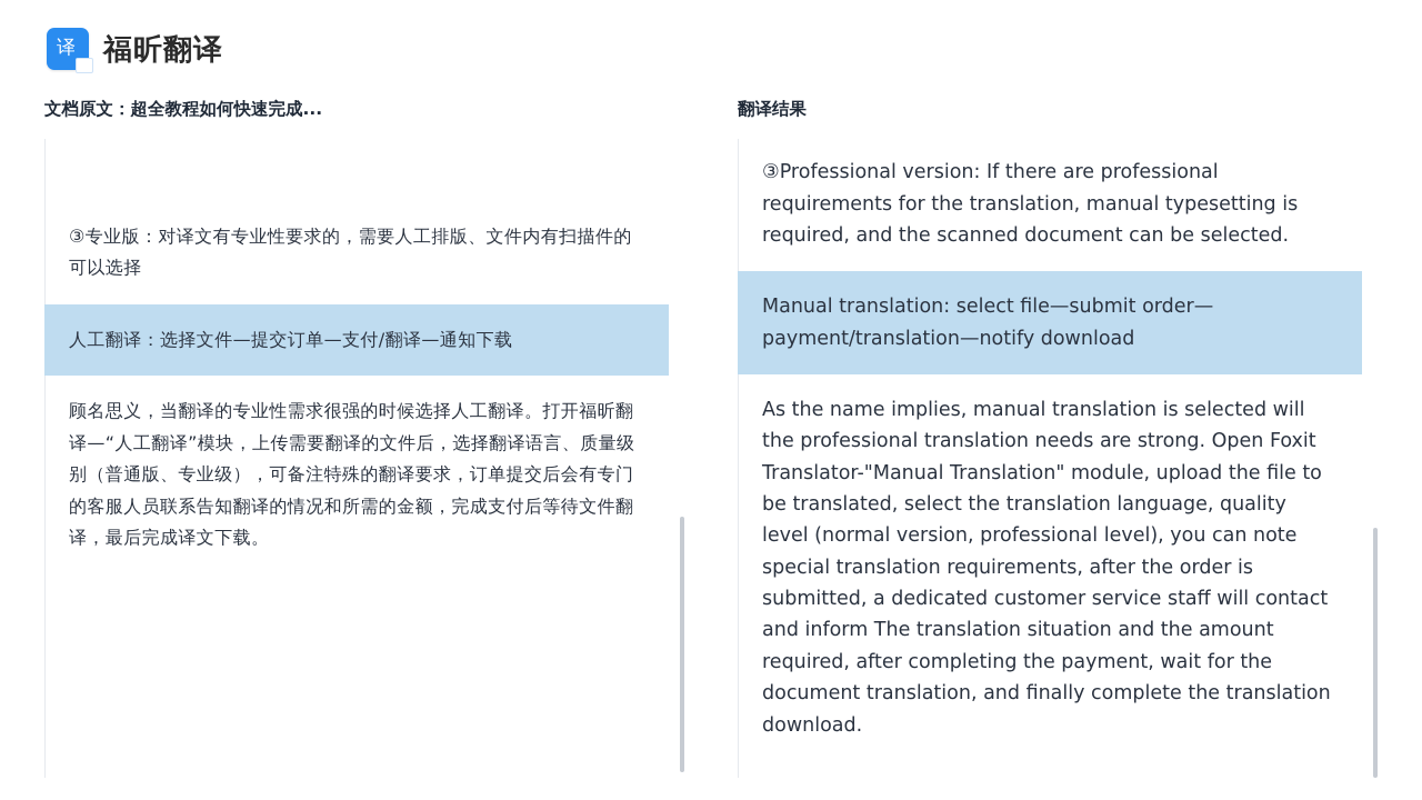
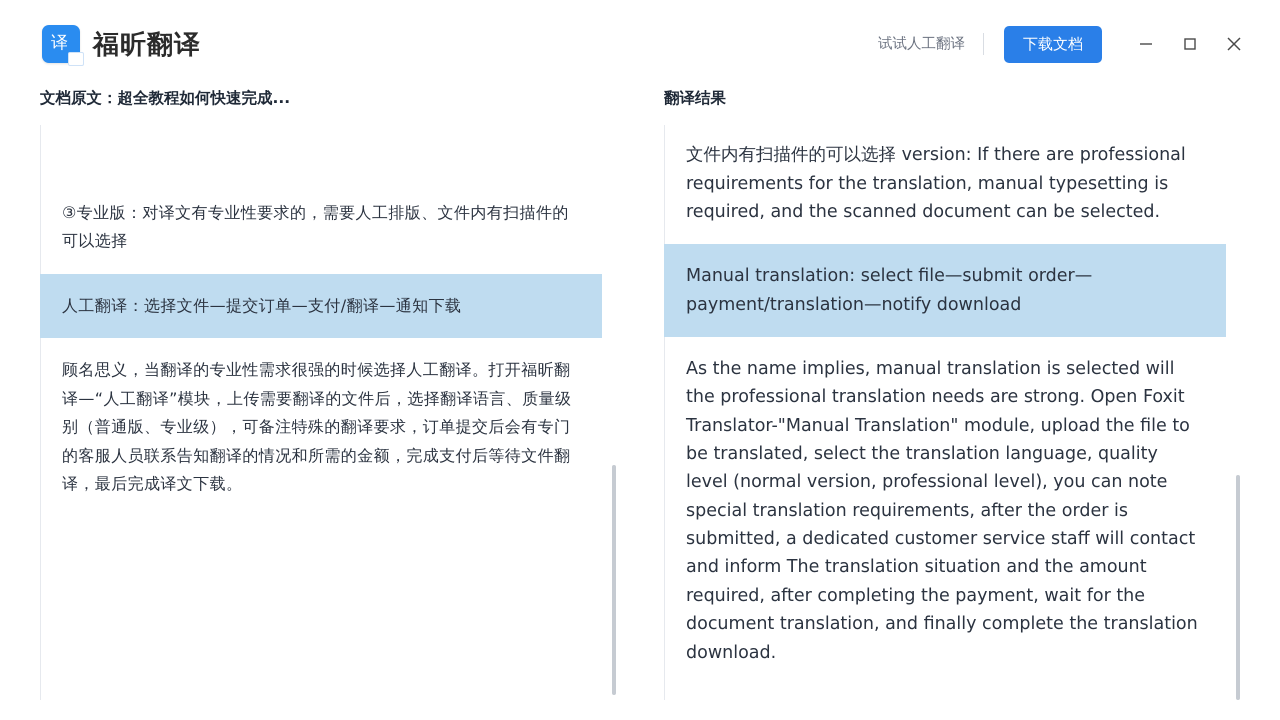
  译
  福昕翻译
+ 试试人工翻译
+ 下载文档
  文档原文：超全教程如何快速完成...
  ③专业版：对译文有专业性要求的，需要人工排版、文件内有扫描件的可以选择
  人工翻译：选择文件—提交订单—支付/翻译—通知下载
  顾名思义，当翻译的专业性需求很强的时候选择人工翻译。打开福昕翻译—“人工翻译”模块，上传需要翻译的文件后，选择翻译语言、质量级别（普通版、专业级），可备注特殊的翻译要求，订单提交后会有专门的客服人员联系告知翻译的情况和所需的金额，完成支付后等待文件翻译，最后完成译文下载。
  翻译结果
- ③Professional version: If there are professional requirements for the translation, manual typesetting is required, and the scanned document can be selected.
+ 文件内有扫描件的可以选择 version: If there are professional requirements for the translation, manual typesetting is required, and the scanned document can be selected.
  Manual translation: select file—submit order—payment/translation—notify download
  As the name implies, manual translation is selected will the professional translation needs are strong. Open Foxit Translator-"Manual Translation" module, upload the file to be translated, select the translation language, quality level (normal version, professional level), you can note special translation requirements, after the order is submitted, a dedicated customer service staff will contact and inform The translation situation and the amount required, after completing the payment, wait for the document translation, and finally complete the translation download.
